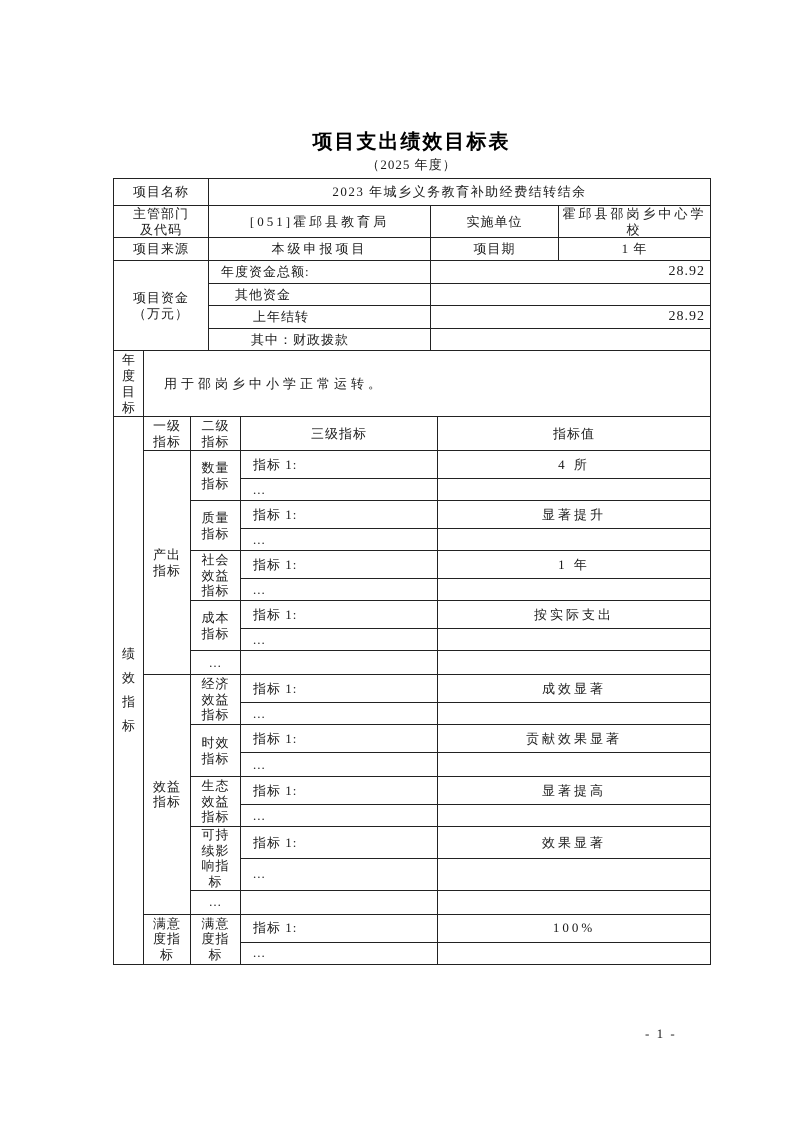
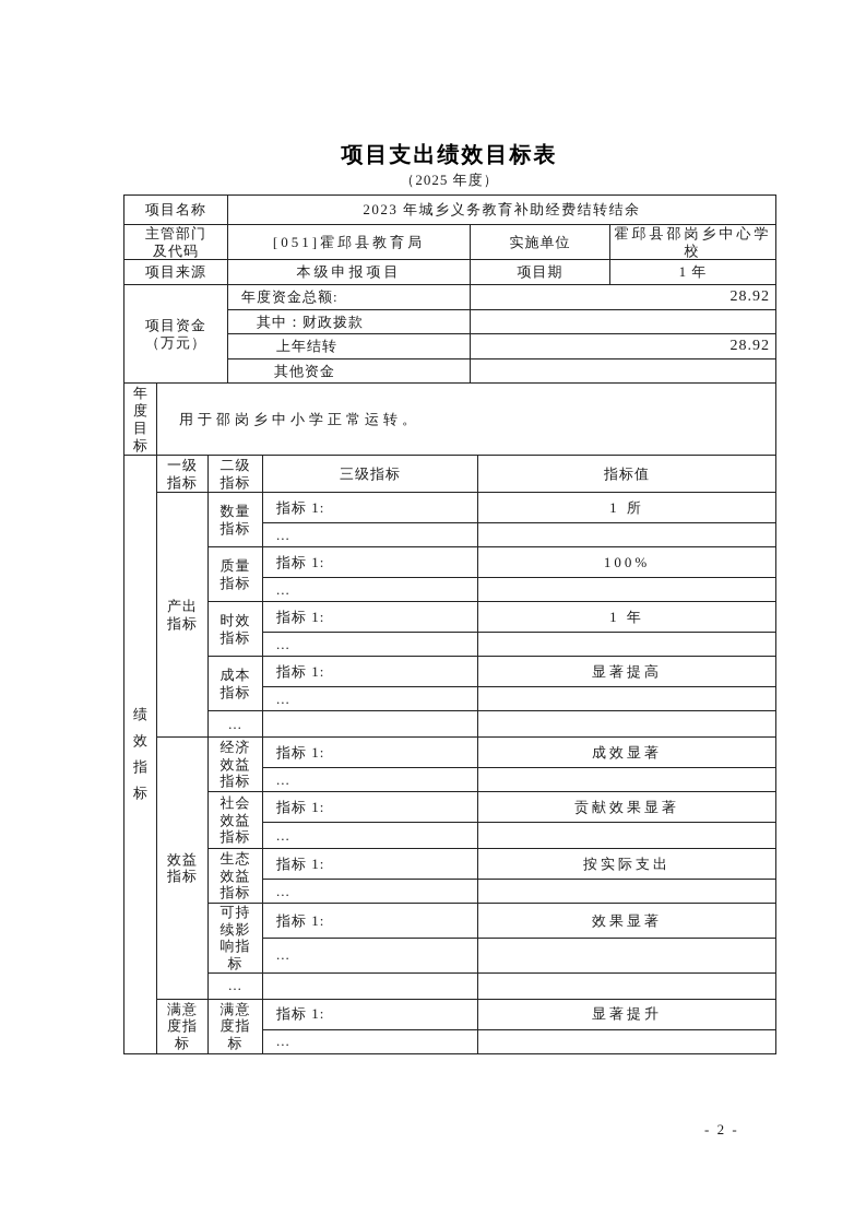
  项目支出绩效目标表
  （2025 年度）
  项目名称	2023 年城乡义务教育补助经费结转结余
  主管部门 及代码	[051]霍邱县教育局	实施单位	霍邱县邵岗乡中心学校
  项目来源	本级申报项目	项目期	1 年
  项目资金 （万元）	年度资金总额:	28.92
- 其他资金
+ 其中：财政拨款
  上年结转	28.92
- 其中：财政拨款
+ 其他资金
  年度目标	用于邵岗乡中小学正常运转。
  绩效指标	一级 指标	二级 指标	三级指标	指标值
- 产出 指标	数量 指标	指标 1:	4 所
+ 产出 指标	数量 指标	指标 1:	1 所
  ...
- 质量 指标	指标 1:	显著提升
+ 质量 指标	指标 1:	100%
  ...
- 社会 效益 指标	指标 1:	1 年
+ 时效 指标	指标 1:	1 年
  ...
- 成本 指标	指标 1:	按实际支出
+ 成本 指标	指标 1:	显著提高
  ...
  ...
  效益 指标	经济 效益 指标	指标 1:	成效显著
  ...
- 时效 指标	指标 1:	贡献效果显著
+ 社会 效益 指标	指标 1:	贡献效果显著
  ...
- 生态 效益 指标	指标 1:	显著提高
+ 生态 效益 指标	指标 1:	按实际支出
  ...
  可持 续影 响指 标	指标 1:	效果显著
  ...
  ...
- 满意 度指 标	满意 度指 标	指标 1:	100%
+ 满意 度指 标	满意 度指 标	指标 1:	显著提升
  ...
- - 1 -
+ - 2 -
